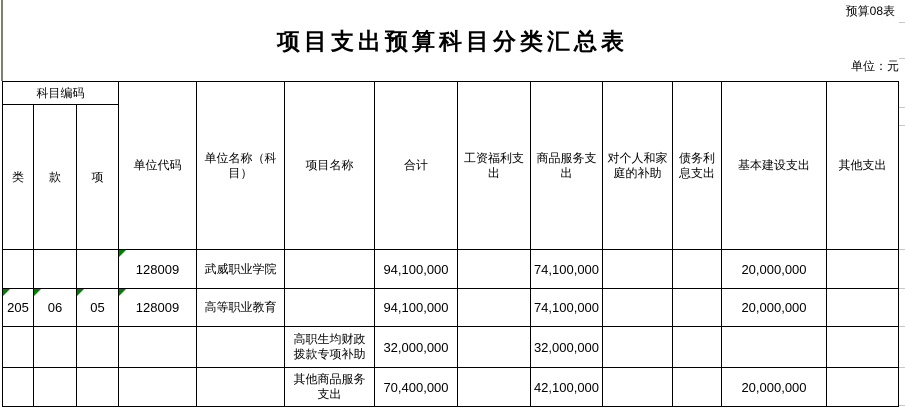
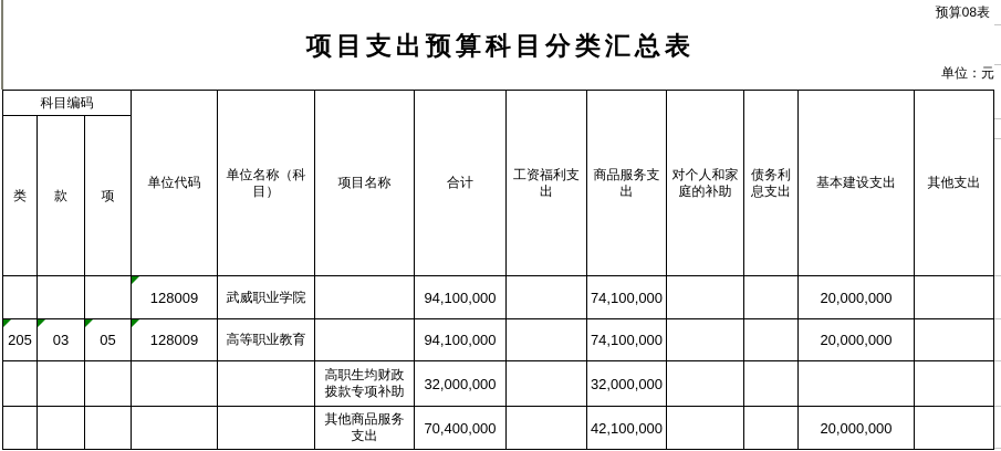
  预算08表
  项目支出预算科目分类汇总表
  单位：元
  科目编码	单位代码	单位名称（科 目）	项目名称	合计	工资福利支 出	商品服务支 出	对个人和家 庭的补助	债务利 息支出	基本建设支出	其他支出
  类	款	项
  			128009	武威职业学院		94,100,000		74,100,000			20,000,000
- 205	06	05	128009	高等职业教育		94,100,000		74,100,000			20,000,000
+ 205	03	05	128009	高等职业教育		94,100,000		74,100,000			20,000,000
  					高职生均财政 拨款专项补助	32,000,000		32,000,000
  					其他商品服务 支出	70,400,000		42,100,000			20,000,000
